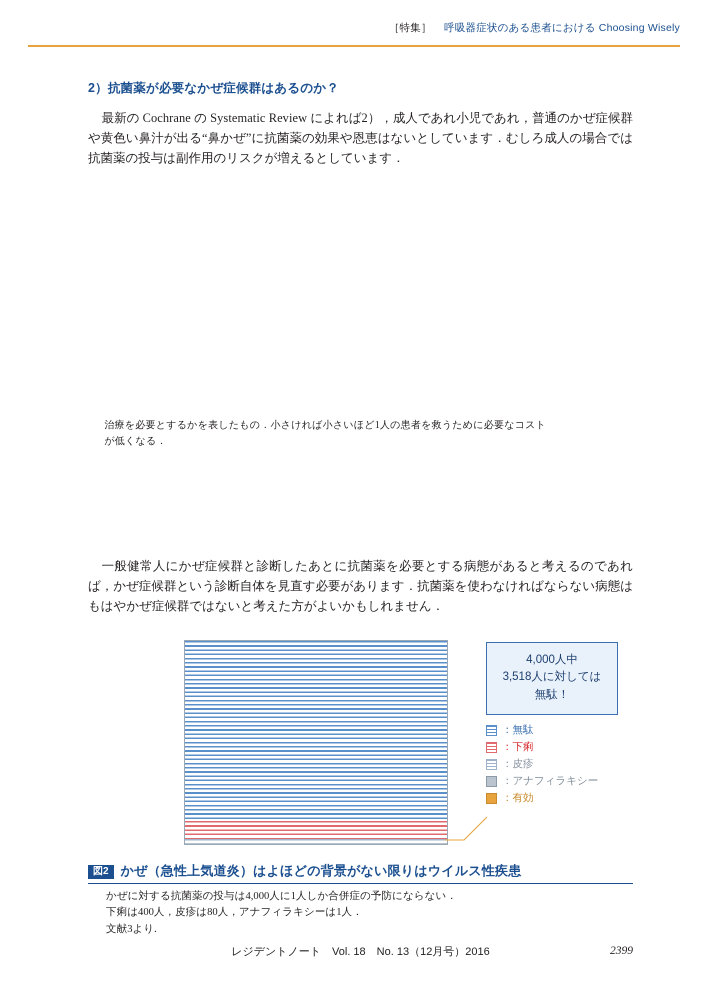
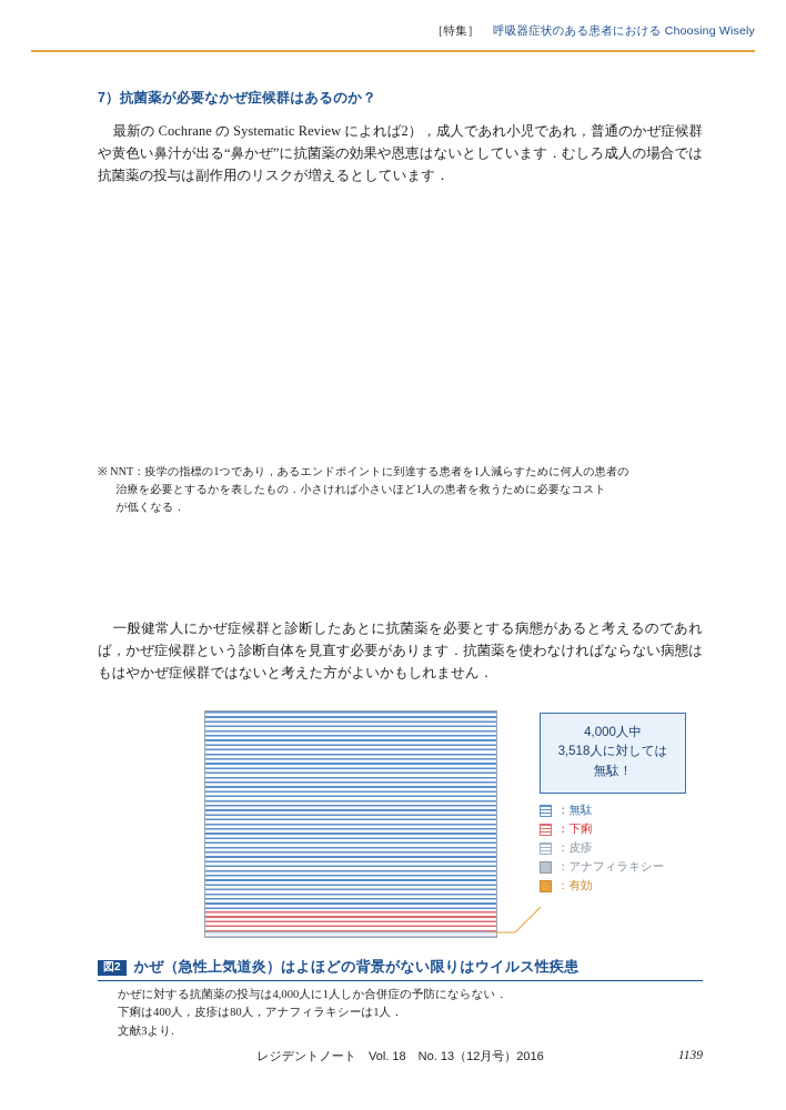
  ［特集］ 呼吸器症状のある患者における Choosing Wisely
- 2）抗菌薬が必要なかぜ症候群はあるのか？
+ 7）抗菌薬が必要なかぜ症候群はあるのか？
  最新の Cochrane の Systematic Review によれば2），成人であれ小児であれ，普通のかぜ症候群や黄色い鼻汁が出る“鼻かぜ”に抗菌薬の効果や恩恵はないとしています．むしろ成人の場合では抗菌薬の投与は副作用のリスクが増えるとしています．
+ ※ NNT：疫学の指標の1つであり，あるエンドポイントに到達する患者を1人減らすために何人の患者の
  治療を必要とするかを表したもの．小さければ小さいほど1人の患者を救うために必要なコスト
  が低くなる．
  一般健常人にかぜ症候群と診断したあとに抗菌薬を必要とする病態があると考えるのであれば，かぜ症候群という診断自体を見直す必要があります．抗菌薬を使わなければならない病態はもはやかぜ症候群ではないと考えた方がよいかもしれません．
  4,000人中
  3,518人に対しては
  無駄！
  ：無駄
  ：下痢
  ：皮疹
  ：アナフィラキシー
  ：有効
  図2
  かぜ（急性上気道炎）はよほどの背景がない限りはウイルス性疾患
  かぜに対する抗菌薬の投与は4,000人に1人しか合併症の予防にならない．
  下痢は400人，皮疹は80人，アナフィラキシーは1人．
  文献3より.
  レジデントノート Vol. 18 No. 13（12月号）2016
- 2399
+ 1139
